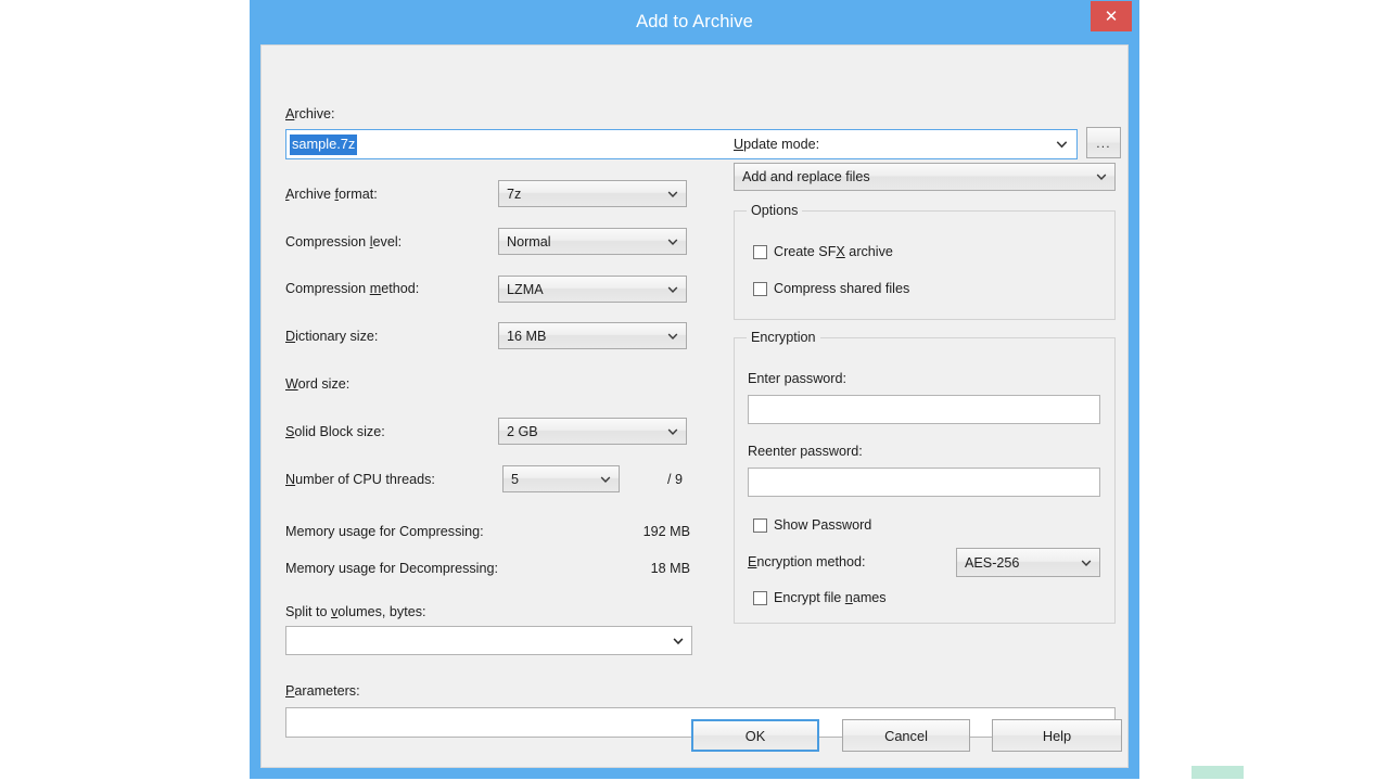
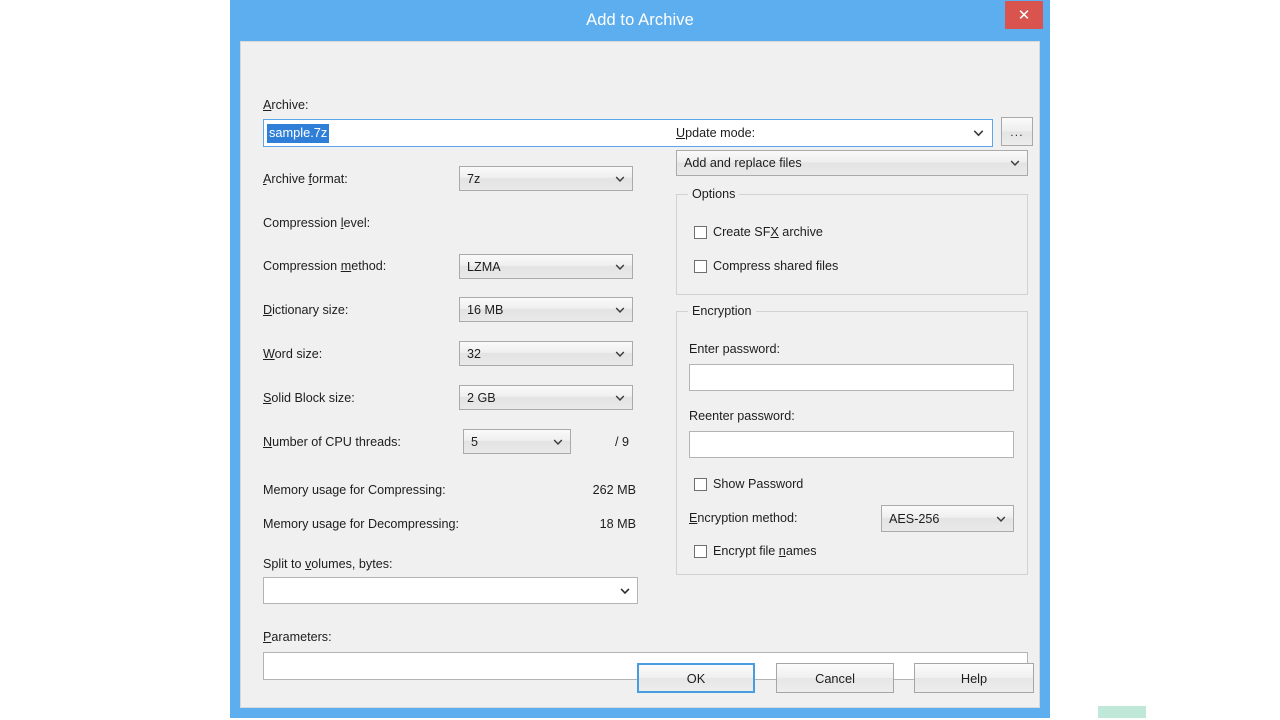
  Add to Archive
  ✕
  Archive:
  sample.7z
  ...
  Archive format:
  7z
  Compression level:
- Normal
  Compression method:
  LZMA
  Dictionary size:
  16 MB
  Word size:
+ 32
  Solid Block size:
  2 GB
  Number of CPU threads:
  5
  / 9
  Memory usage for Compressing:
- 192 MB
+ 262 MB
  Memory usage for Decompressing:
  18 MB
  Split to volumes, bytes:
  Update mode:
  Add and replace files
  Options
  Create SFX archive
  Compress shared files
  Encryption
  Enter password:
  Reenter password:
  Show Password
  Encryption method:
  AES-256
  Encrypt file names
  Parameters:
  OK
  Cancel
  Help
